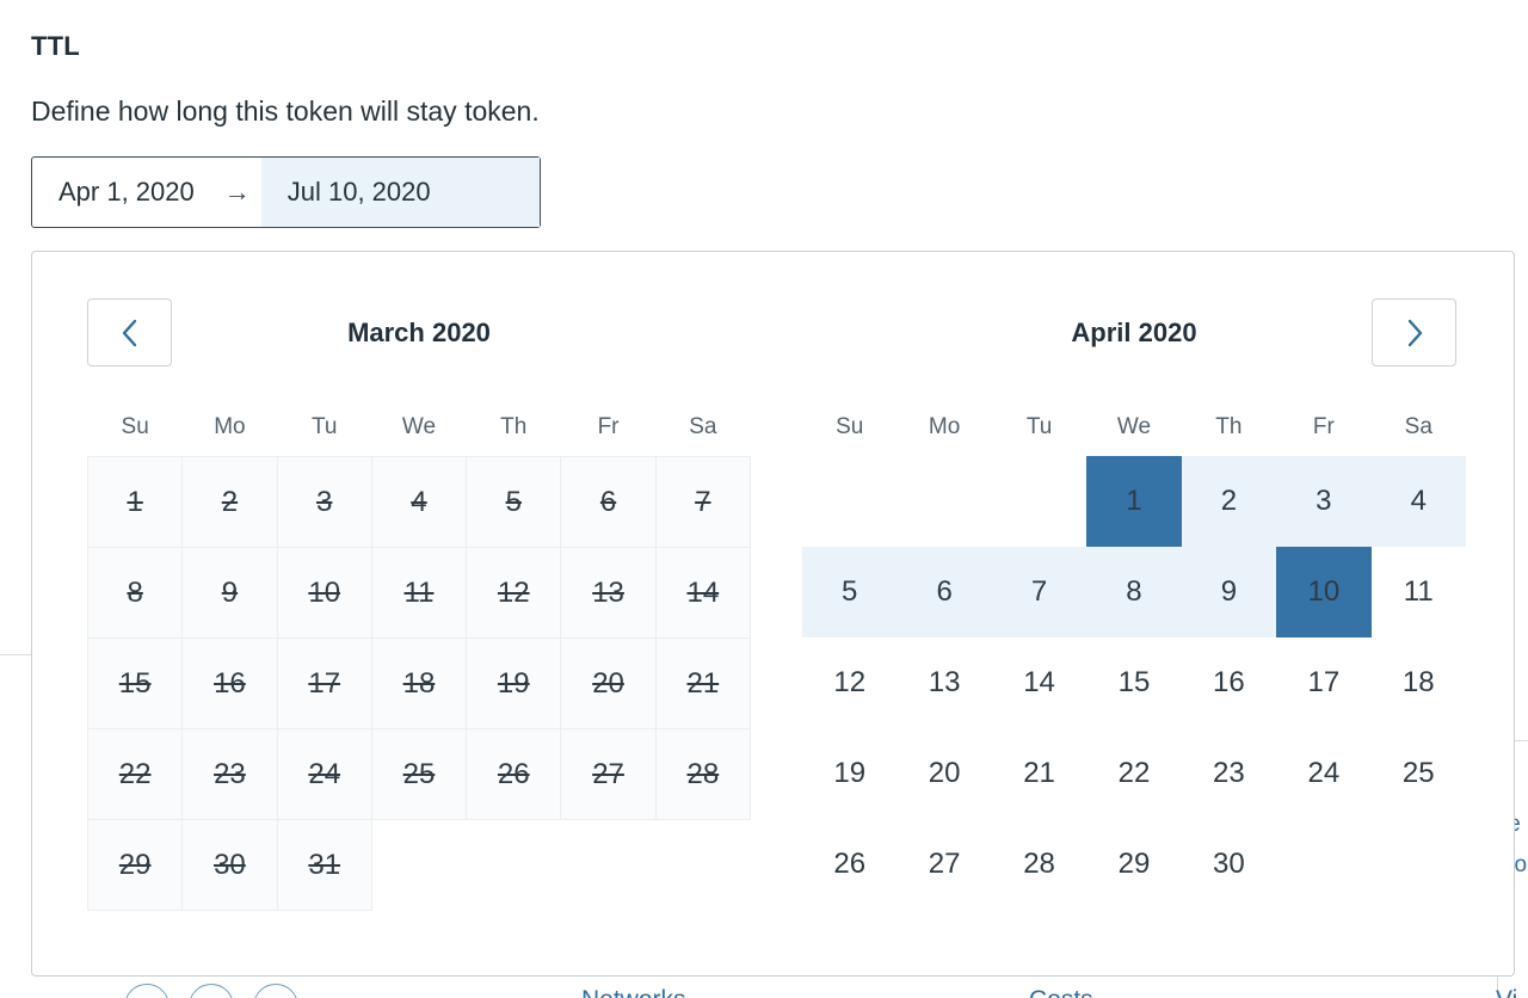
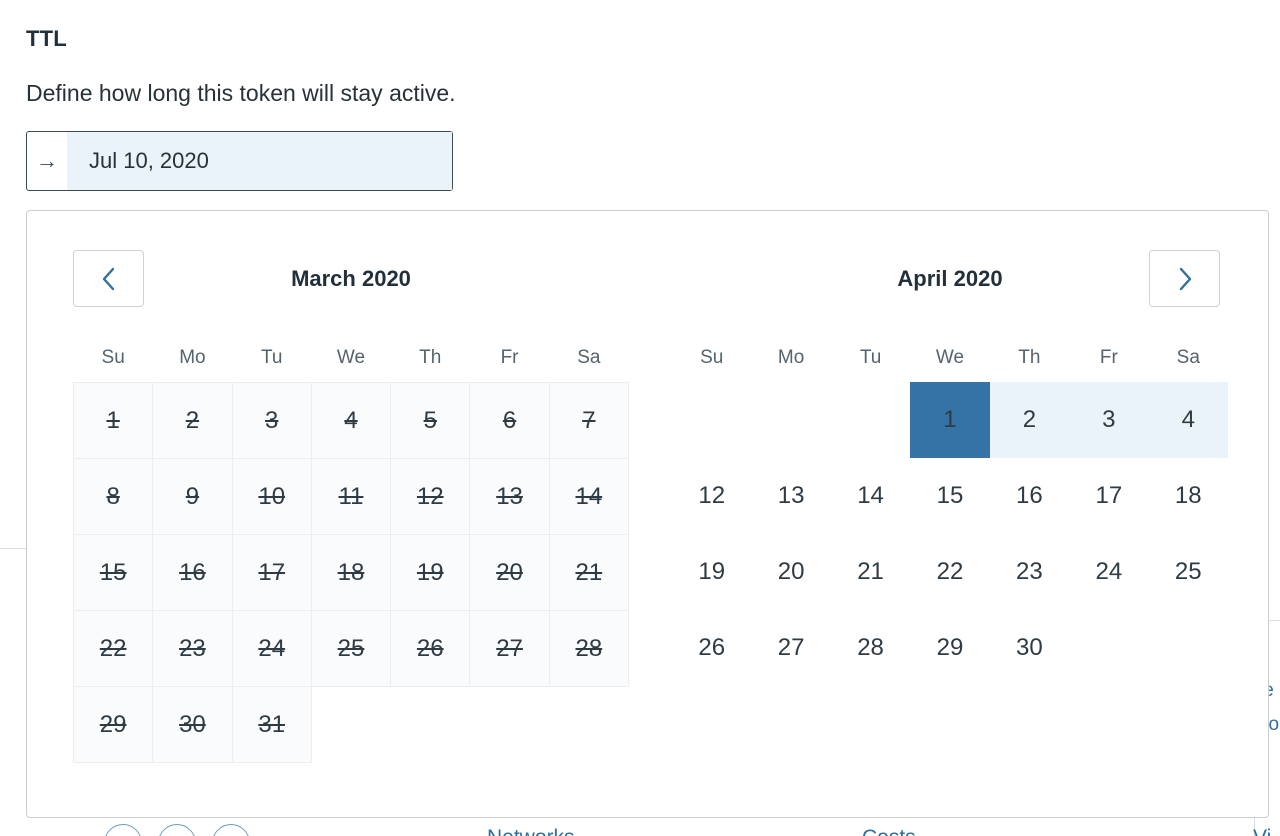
  TTL
- Define how long this token will stay token.
+ Define how long this token will stay active.
- Apr 1, 2020
  →
  Jul 10, 2020
  March 2020
  Su	Mo	Tu	We	Th	Fr	Sa
  1	2	3	4	5	6	7
  8	9	10	11	12	13	14
  15	16	17	18	19	20	21
  22	23	24	25	26	27	28
  29	30	31
  April 2020
  Su	Mo	Tu	We	Th	Fr	Sa
  			1	2	3	4
- 5	6	7	8	9	10	11
  12	13	14	15	16	17	18
  19	20	21	22	23	24	25
  26	27	28	29	30
